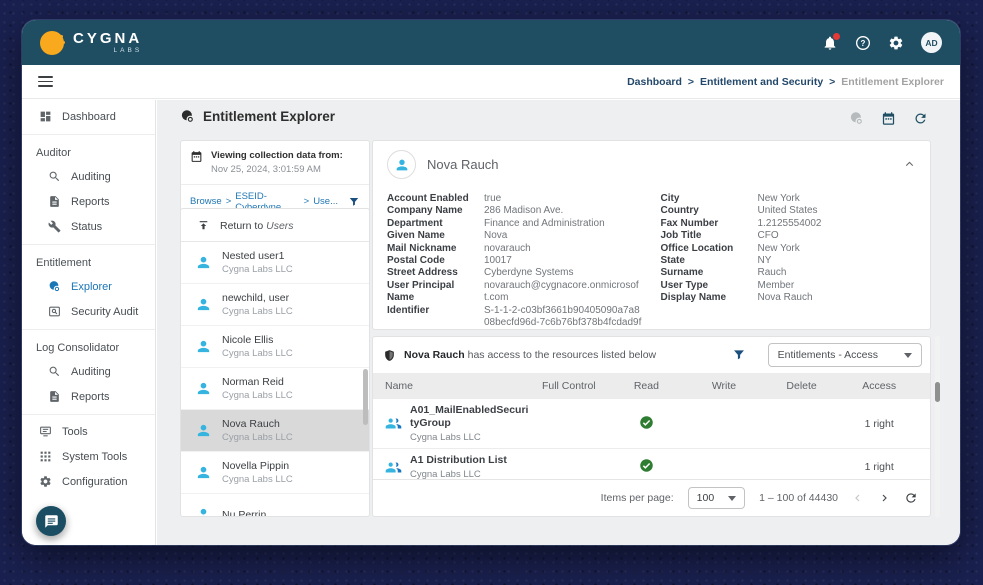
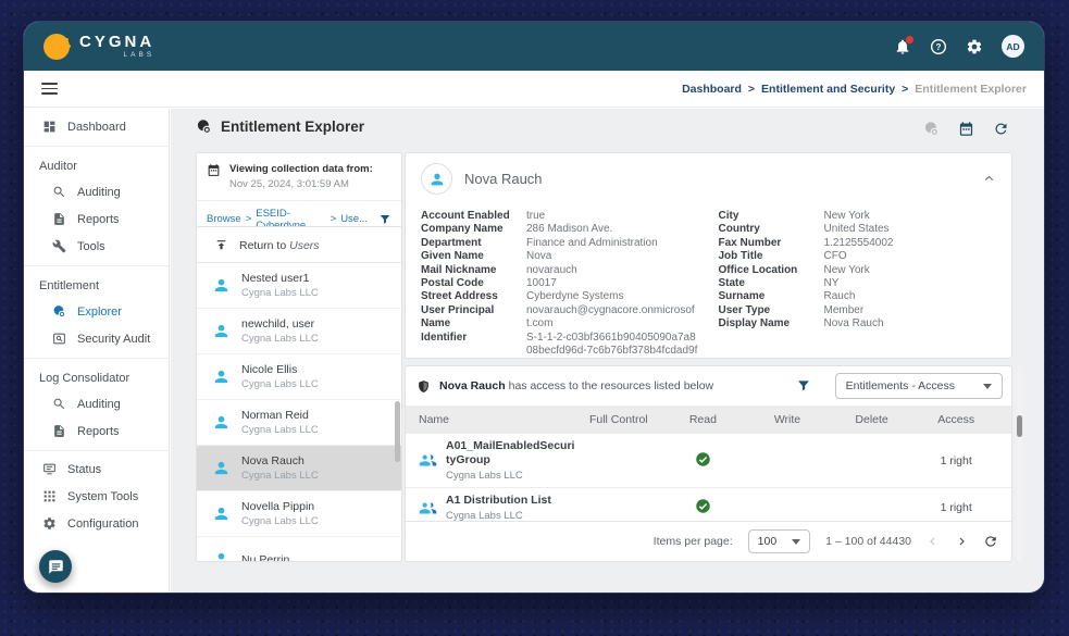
  CYGNA
  ?
  AD
  Dashboard
  >
  Entitlement and Security
  >
  Entitlement Explorer
  Dashboard
  Auditor
  Auditing
  Reports
- Status
+ Tools
  Entitlement
  Explorer
  Security Audit
  Log Consolidator
  Auditing
  Reports
- Tools
+ Status
  System Tools
  Configuration
  Entitlement Explorer
  Viewing collection data from: Nov 25, 2024, 3:01:59 AM
  Browse
  >
  >
  Use...
  Return to Users
  Nested user1
  Cygna Labs LLC
  newchild, user
  Cygna Labs LLC
  Nicole Ellis
  Cygna Labs LLC
  Norman Reid
  Cygna Labs LLC
  Nova Rauch
  Cygna Labs LLC
  Novella Pippin
  Cygna Labs LLC
  Nu Perrin
  Nova Rauch
  Account Enabled
  true
  Company Name
  286 Madison Ave.
  Department
  Finance and Administration
  Given Name
  Nova
  Mail Nickname
  novarauch
  Postal Code
  10017
  Street Address
  Cyberdyne Systems
  User Principal Name
  novarauch@cygnacore.onmicrosoft.com
  Identifier
  S-1-1-2-c03bf3661b90405090a7a808becfd96d-7c6b76bf378b4fcdad9f
  City
  New York
  Country
  United States
  Fax Number
  1.2125554002
  Job Title
  CFO
  Office Location
  New York
  State
  NY
  Surname
  Rauch
  User Type
  Member
  Display Name
  Nova Rauch
  Nova Rauch has access to the resources listed below
  Entitlements - Access
  Name
  Full Control
  Read
  Write
  Delete
  Access
  A01_MailEnabledSecurityGroup
  Cygna Labs LLC
  1 right
  A1 Distribution List
  Cygna Labs LLC
  1 right
  Items per page:
  100
  1 – 100 of 44430
